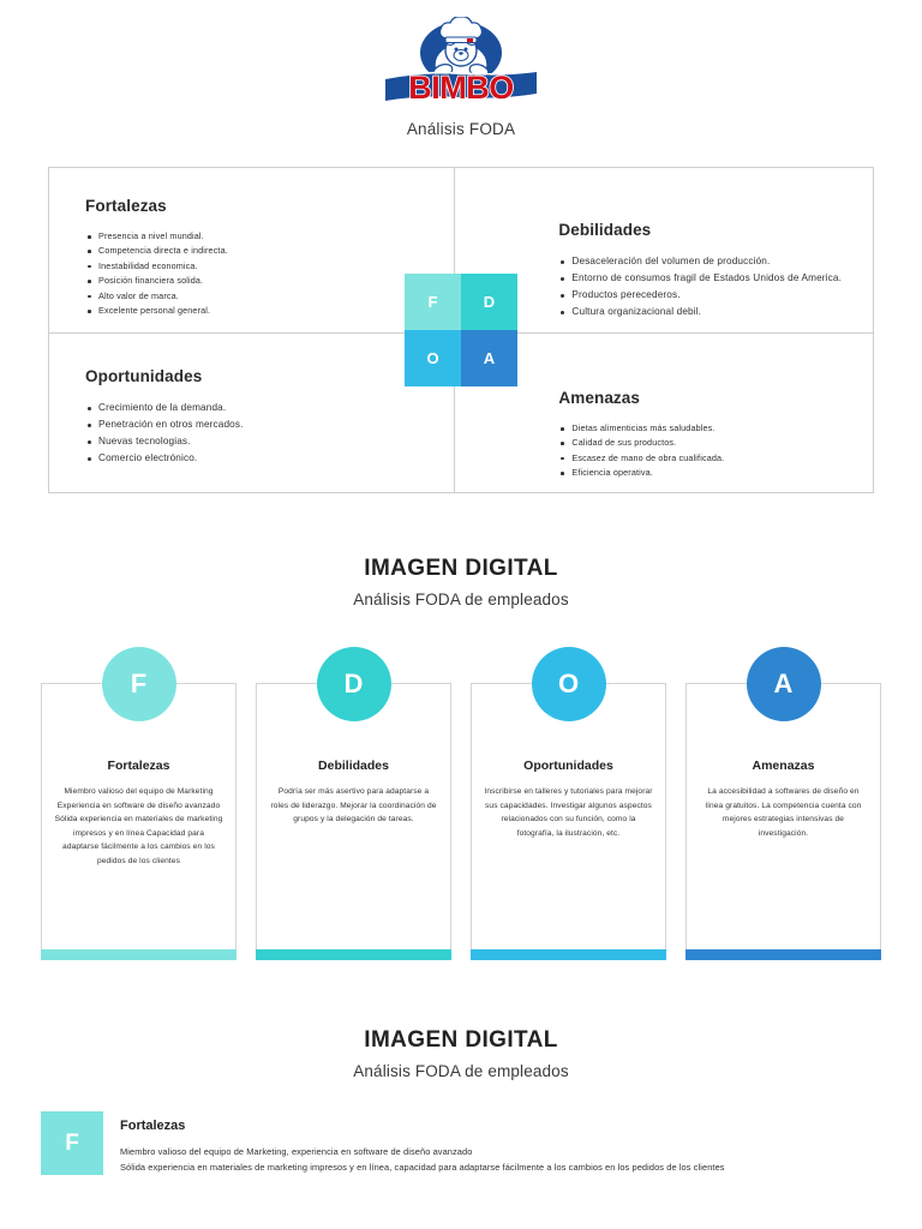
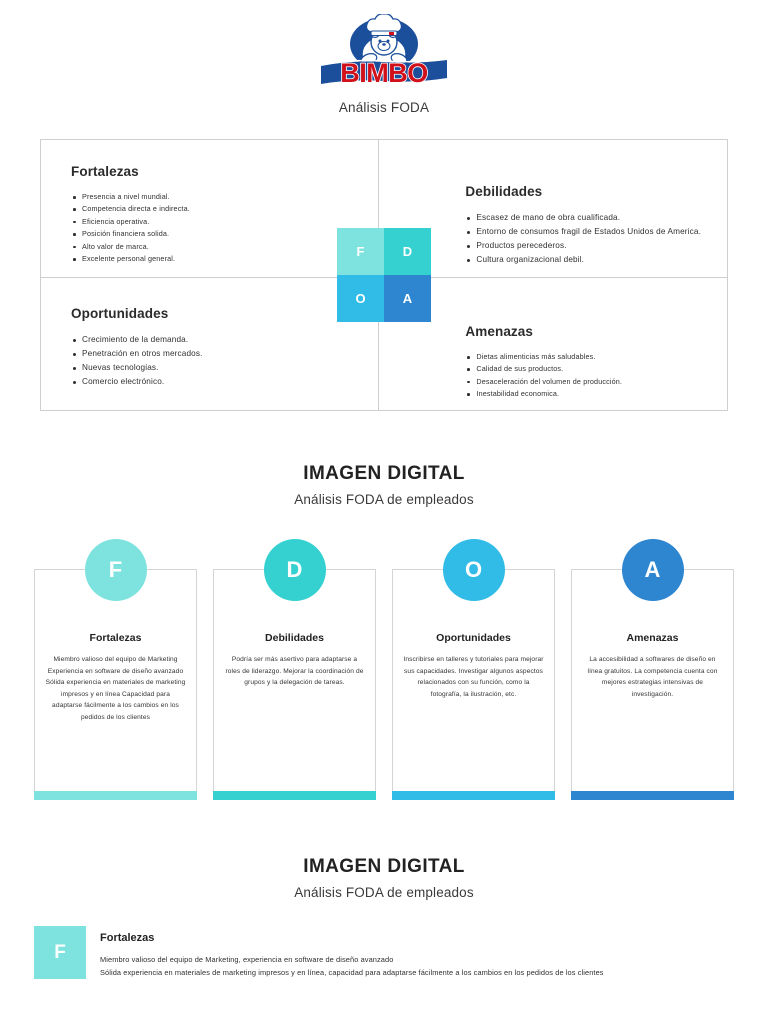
  BIMBO
  Análisis FODA
  Fortalezas
  Presencia a nivel mundial.
  Competencia directa e indirecta.
- Inestabilidad economica.
+ Eficiencia operativa.
  Posición financiera solida.
  Alto valor de marca.
  Excelente personal general.
  Debilidades
- Desaceleración del volumen de producción.
+ Escasez de mano de obra cualificada.
  Entorno de consumos fragil de Estados Unidos de America.
  Productos perecederos.
  Cultura organizacional debil.
  Oportunidades
  Crecimiento de la demanda.
  Penetración en otros mercados.
  Nuevas tecnologias.
  Comercio electrónico.
  Amenazas
  Dietas alimenticias más saludables.
  Calidad de sus productos.
- Escasez de mano de obra cualificada.
+ Desaceleración del volumen de producción.
- Eficiencia operativa.
+ Inestabilidad economica.
  F
  D
  O
  A
  IMAGEN DIGITAL
  Análisis FODA de empleados
  F
  Fortalezas
  D
  Debilidades
  O
  Oportunidades
  A
  Amenazas
  IMAGEN DIGITAL
  Análisis FODA de empleados
  F
  Fortalezas
  Miembro valioso del equipo de Marketing, experiencia en software de diseño avanzado
  Sólida experiencia en materiales de marketing impresos y en línea, capacidad para adaptarse fácilmente a los cambios en los pedidos de los clientes
